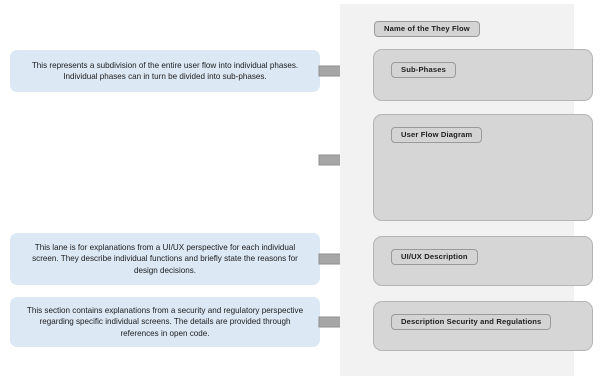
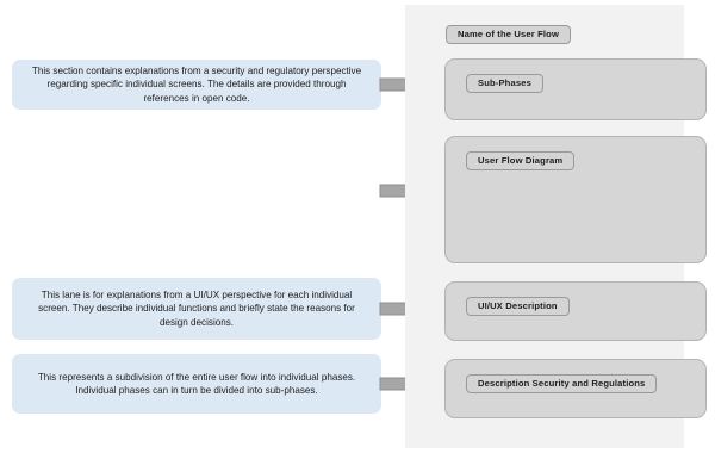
- This represents a subdivision of the entire user flow into individual phases. Individual phases can in turn be divided into sub-phases.
+ This section contains explanations from a security and regulatory perspective regarding specific individual screens. The details are provided through references in open code.
  This lane is for explanations from a UI/UX perspective for each individual screen. They describe individual functions and briefly state the reasons for design decisions.
- This section contains explanations from a security and regulatory perspective regarding specific individual screens. The details are provided through references in open code.
+ This represents a subdivision of the entire user flow into individual phases. Individual phases can in turn be divided into sub-phases.
- Name of the They Flow
+ Name of the User Flow
  Sub-Phases
  User Flow Diagram
  UI/UX Description
  Description Security and Regulations
